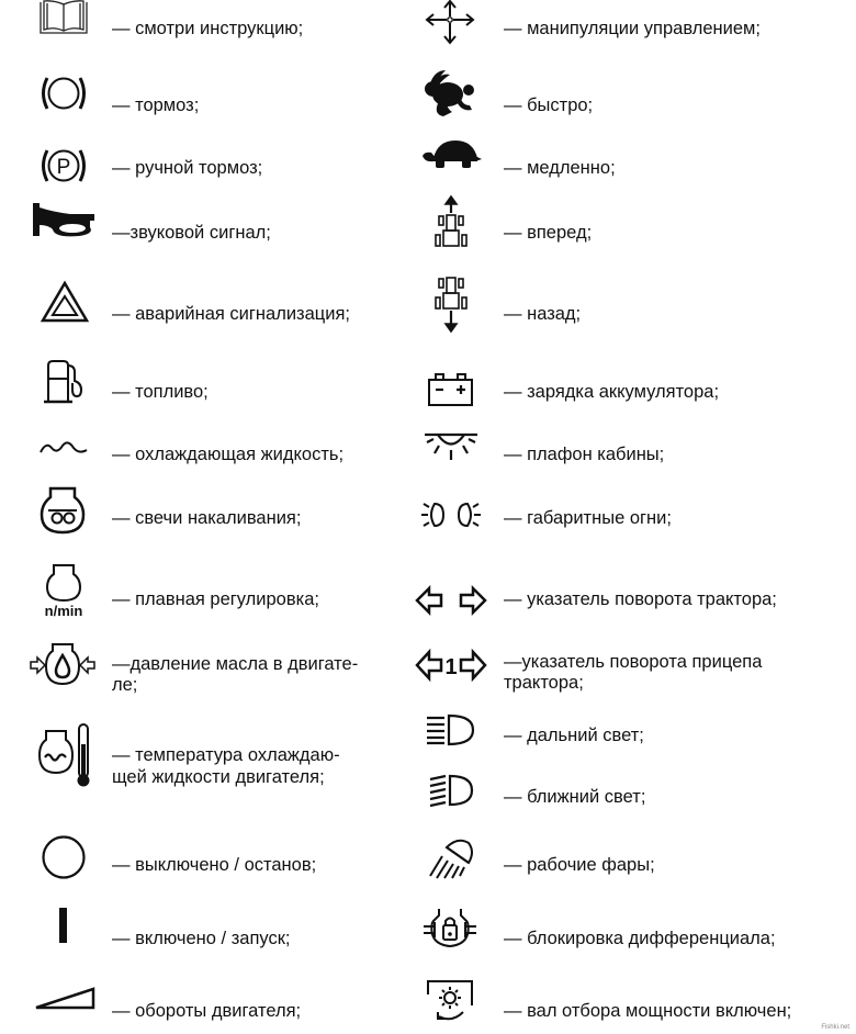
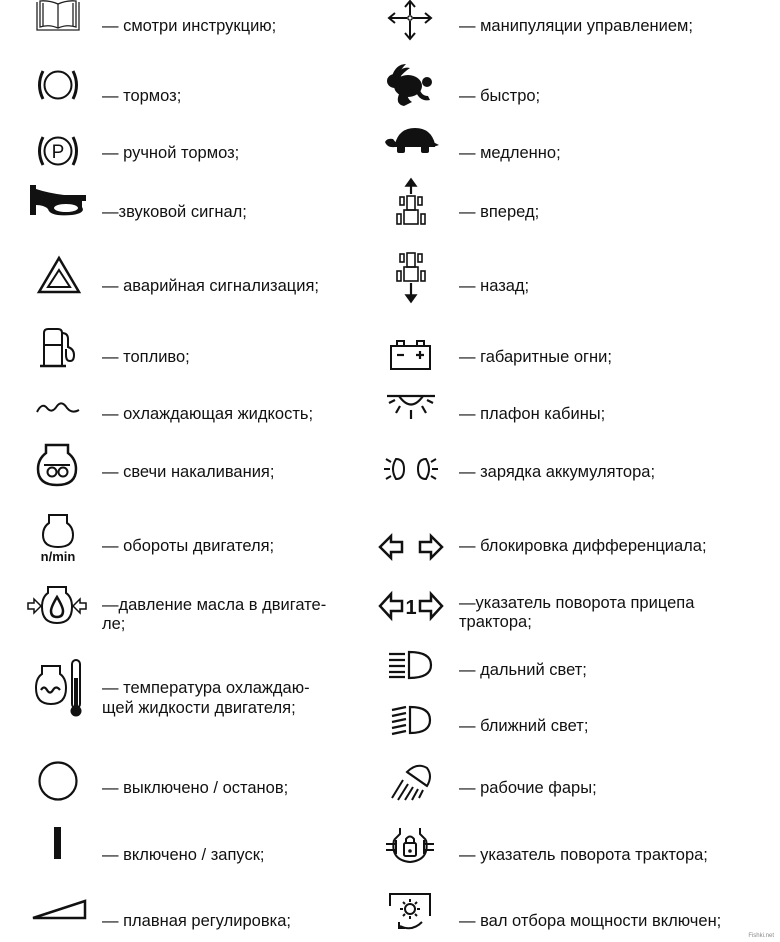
  — смотри инструкцию;
  — тормоз;
  P
  — ручной тормоз;
  —звуковой сигнал;
  — аварийная сигнализация;
  — топливо;
  — охлаждающая жидкость;
  — свечи накаливания;
  n/min
- — плавная регулировка;
+ — обороты двигателя;
  —давление масла в двигате-
  ле;
  — температура охлаждаю-
  щей жидкости двигателя;
  — выключено / останов;
  — включено / запуск;
- — обороты двигателя;
+ — плавная регулировка;
  — манипуляции управлением;
  — быстро;
  — медленно;
  — вперед;
  — назад;
- — зарядка аккумулятора;
+ — габаритные огни;
  — плафон кабины;
- — габаритные огни;
+ — зарядка аккумулятора;
- — указатель поворота трактора;
+ — блокировка дифференциала;
  1
  —указатель поворота прицепа
  трактора;
  — дальний свет;
  — ближний свет;
  — рабочие фары;
- — блокировка дифференциала;
+ — указатель поворота трактора;
  — вал отбора мощности включен;
